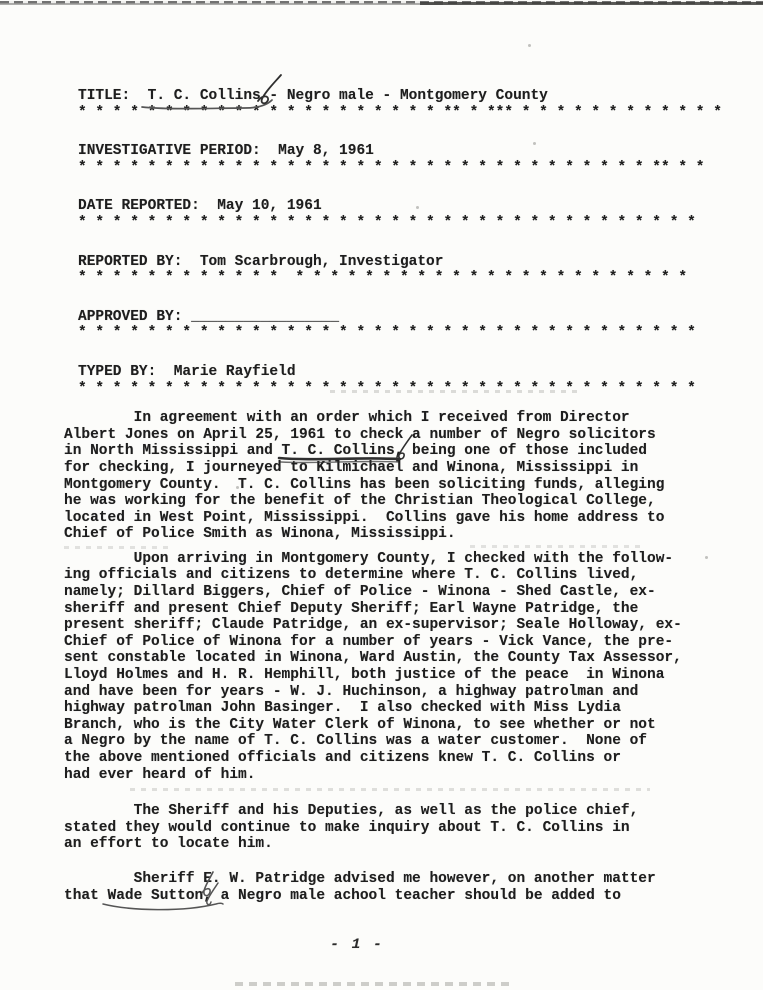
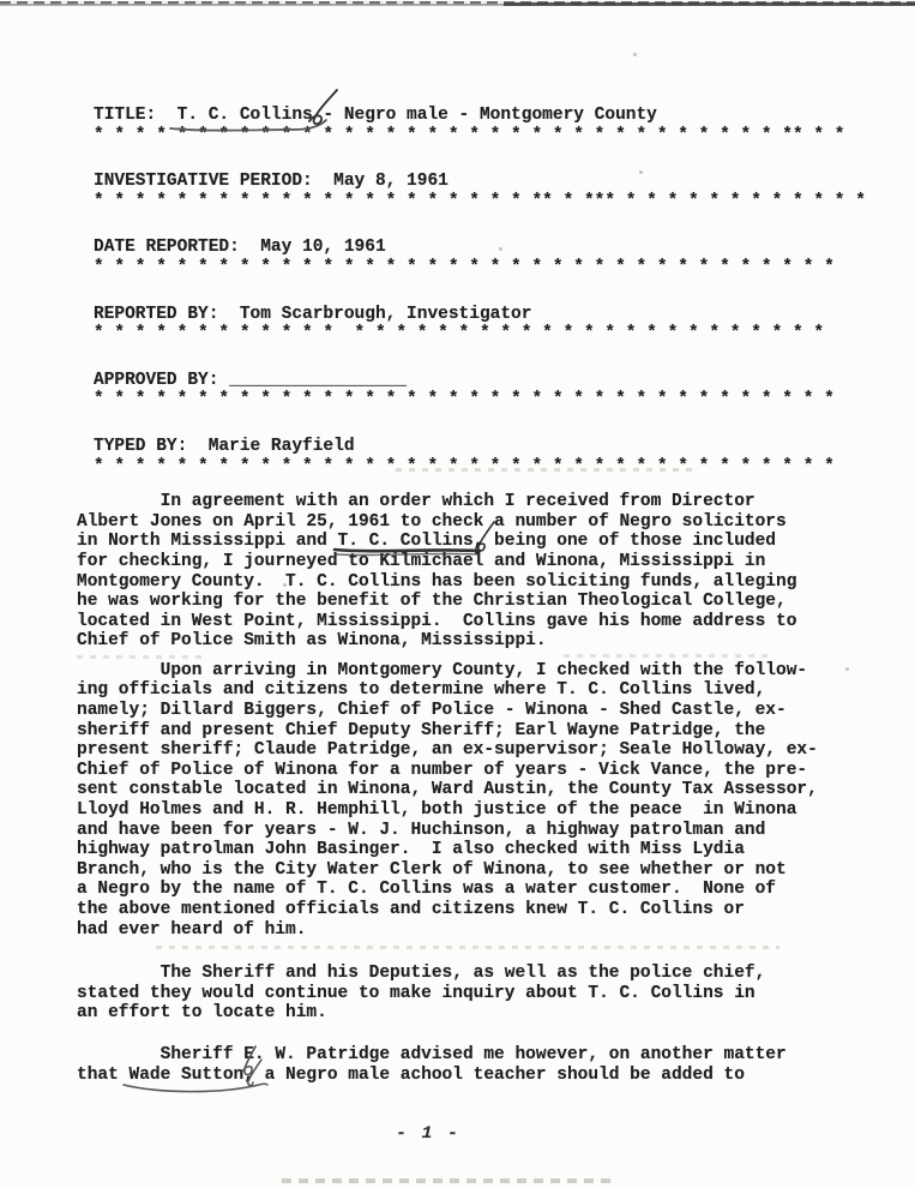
  TITLE: T. C. Collins - Negro male - Montgomery County
- * * * * * * * * * * * * * * * * * * * * * ** * *** * * * * * * * * * * * *
+ * * * * * * * * * * * * * * * * * * * * * * * * * * * * * * * * * ** * *
  INVESTIGATIVE PERIOD: May 8, 1961
- * * * * * * * * * * * * * * * * * * * * * * * * * * * * * * * * * ** * *
+ * * * * * * * * * * * * * * * * * * * * * ** * *** * * * * * * * * * * * *
  DATE REPORTED: May 10, 1961
  * * * * * * * * * * * * * * * * * * * * * * * * * * * * * * * * * * * *
  REPORTED BY: Tom Scarbrough, Investigator
  * * * * * * * * * * * * * * * * * * * * * * * * * * * * * * * * * * *
  APPROVED BY: _________________
  * * * * * * * * * * * * * * * * * * * * * * * * * * * * * * * * * * * *
  TYPED BY: Marie Rayfield
  * * * * * * * * * * * * * * * * * * * * * * * * * * * * * * * * * * * *
  In agreement with an order which I received from Director
  Albert Jones on April 25, 1961 to check a number of Negro solicitors
  in North Mississippi and T. C. Collins, being one of those included
  for checking, I journeyed to Kilmichael and Winona, Mississippi in
  Montgomery County. T. C. Collins has been soliciting funds, alleging
  he was working for the benefit of the Christian Theological College,
  located in West Point, Mississippi. Collins gave his home address to
  Chief of Police Smith as Winona, Mississippi.
  Upon arriving in Montgomery County, I checked with the follow-
  ing officials and citizens to determine where T. C. Collins lived,
  namely; Dillard Biggers, Chief of Police - Winona - Shed Castle, ex-
  sheriff and present Chief Deputy Sheriff; Earl Wayne Patridge, the
  present sheriff; Claude Patridge, an ex-supervisor; Seale Holloway, ex-
  Chief of Police of Winona for a number of years - Vick Vance, the pre-
  sent constable located in Winona, Ward Austin, the County Tax Assessor,
  Lloyd Holmes and H. R. Hemphill, both justice of the peace in Winona
  and have been for years - W. J. Huchinson, a highway patrolman and
  highway patrolman John Basinger. I also checked with Miss Lydia
  Branch, who is the City Water Clerk of Winona, to see whether or not
  a Negro by the name of T. C. Collins was a water customer. None of
  the above mentioned officials and citizens knew T. C. Collins or
  had ever heard of him.
  The Sheriff and his Deputies, as well as the police chief,
  stated they would continue to make inquiry about T. C. Collins in
  an effort to locate him.
  Sheriff E. W. Patridge advised me however, on another matter
  that Wade Sutton a Negro male achool teacher should be added to
